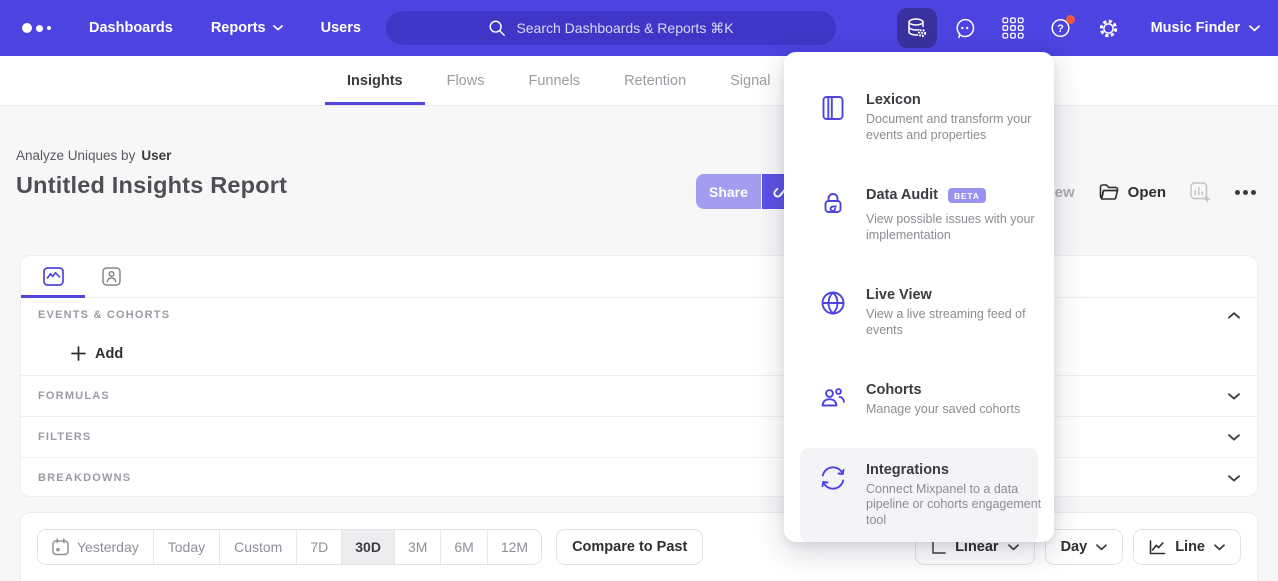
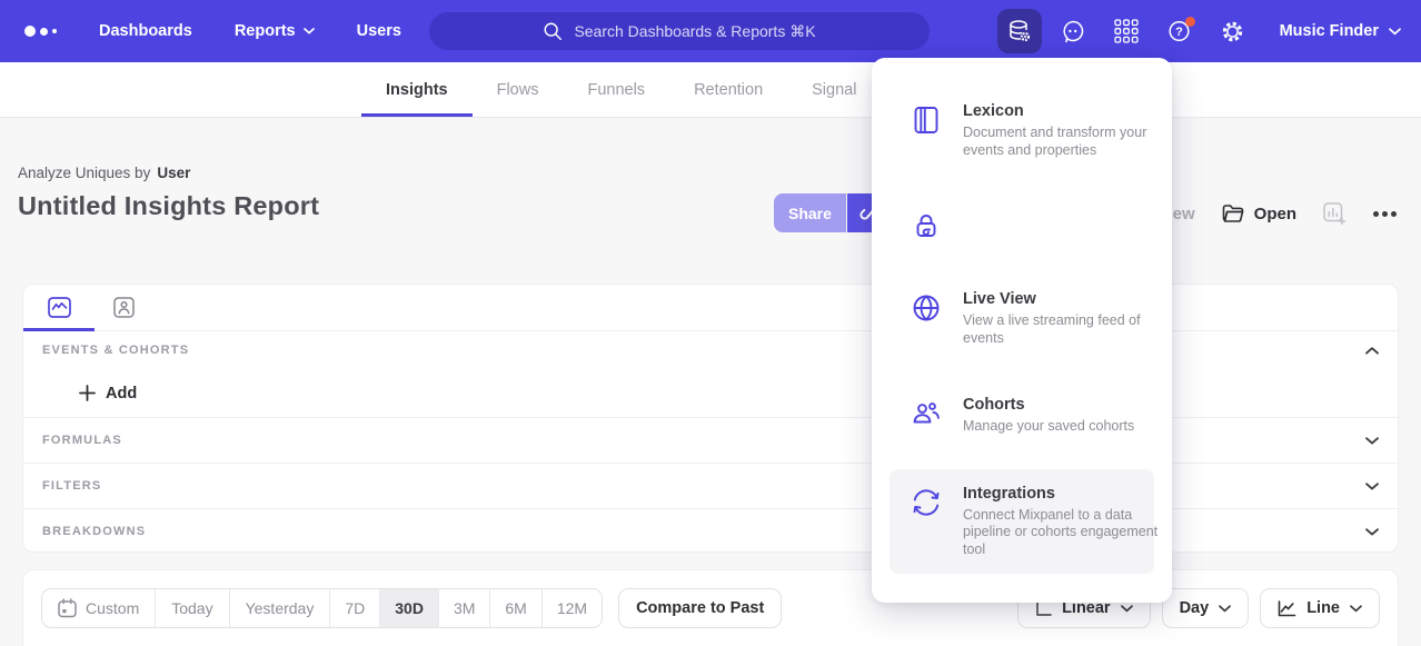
  Dashboards
  Reports
  Users
  Search Dashboards & Reports ⌘K
  ?
  Music Finder
  Insights
  Flows
  Funnels
  Retention
  Signal
  Analyze Uniques by User
  Untitled Insights Report
  Share
  Open
  EVENTS & COHORTS
  Add
  FORMULAS
  FILTERS
  BREAKDOWNS
- Yesterday
+ Custom
  Today
- Custom
+ Yesterday
  7D
  30D
  3M
  6M
  12M
  Compare to Past
  Linear
  Day
  Line
  Lexicon
  Document and transform your events and properties
- Data Audit
- BETA
- View possible issues with your implementation
  Live View
  View a live streaming feed of events
  Cohorts
  Manage your saved cohorts
  Integrations
  Connect Mixpanel to a data pipeline or cohorts engagement tool
